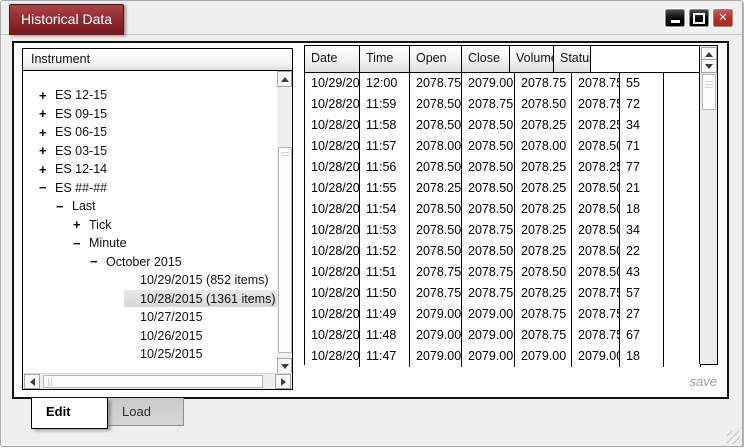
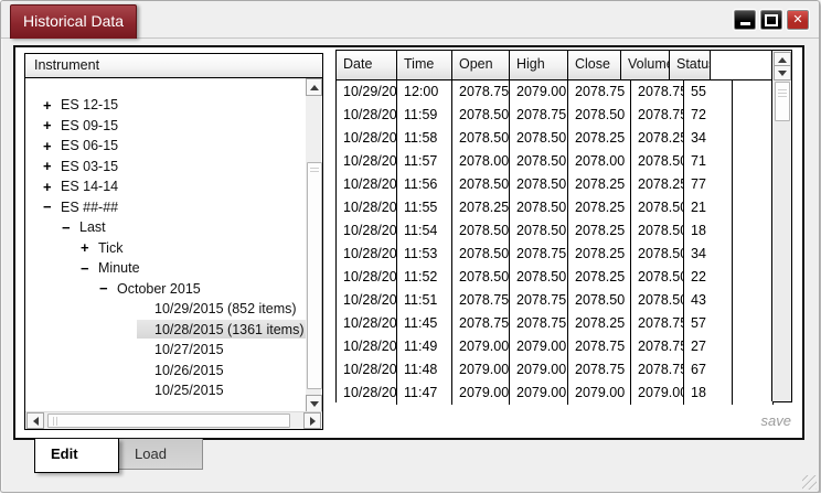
  Historical Data
  ✕
  Instrument
  +
  ES 12-15
  +
  ES 09-15
  +
  ES 06-15
  +
  ES 03-15
  +
- ES 12-14
+ ES 14-14
  −
  ES ##-##
  −
  Last
  +
  Tick
  −
  Minute
  −
  October 2015
  10/29/2015 (852 items)
  10/28/2015 (1361 items)
  10/27/2015
  10/26/2015
  10/25/2015
  Date
  Time
  Open
+ High
  Close
  Volum
  Statu
  10/29/20
  12:00
  2078.75
  2079.00
  2078.75
  2078.7
  55
  10/28/20
  11:59
  2078.50
  2078.75
  2078.50
  2078.7
  72
  10/28/20
  11:58
  2078.50
  2078.50
  2078.25
  2078.2
  34
  10/28/20
  11:57
  2078.00
  2078.50
  2078.00
  2078.5
  71
  10/28/20
  11:56
  2078.50
  2078.50
  2078.25
  2078.2
  77
  10/28/20
  11:55
  2078.25
  2078.50
  2078.25
  2078.5
  21
  10/28/20
  11:54
  2078.50
  2078.50
  2078.25
  2078.5
  18
  10/28/20
  11:53
  2078.50
  2078.75
  2078.25
  2078.5
  34
  10/28/20
  11:52
  2078.50
  2078.50
  2078.25
  2078.5
  22
  10/28/20
  11:51
  2078.75
  2078.75
  2078.50
  2078.5
  43
  10/28/20
- 11:50
+ 11:45
  2078.75
  2078.75
  2078.25
  2078.7
  57
  10/28/20
  11:49
  2079.00
  2079.00
  2078.75
  2078.7
  27
  10/28/20
  11:48
  2079.00
  2079.00
  2078.75
  2078.7
  67
  10/28/20
  11:47
  2079.00
  2079.00
  2079.00
  2079.0
  18
  save
  Edit
  Load
